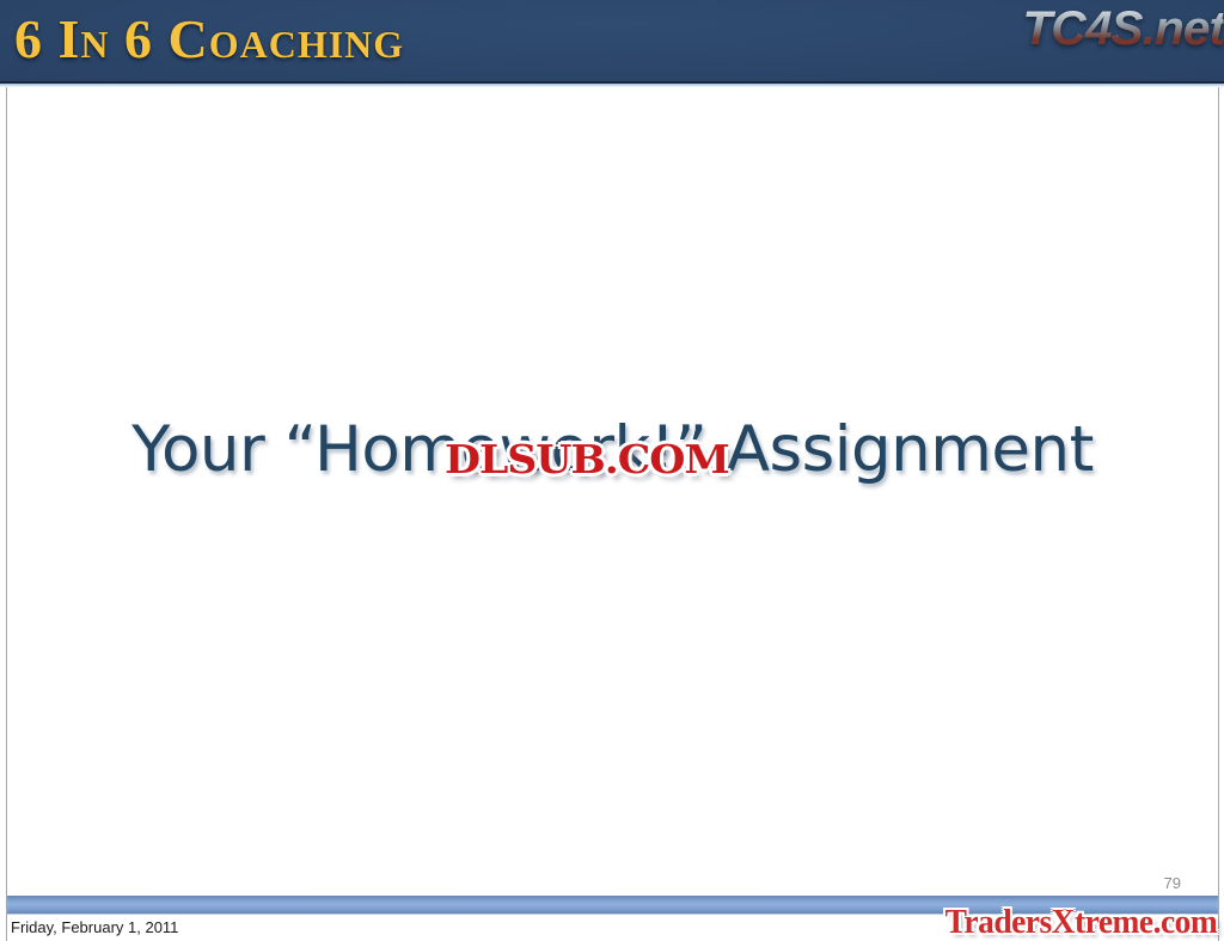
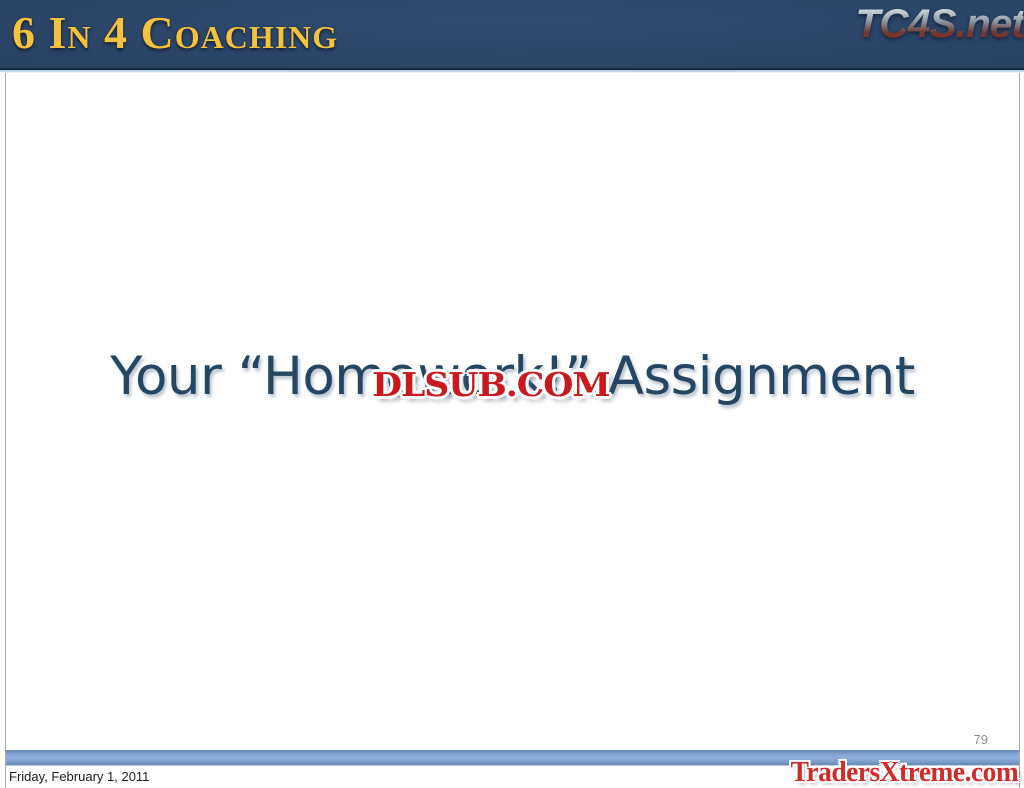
- 6 In 6 Coaching
+ 6 In 4 Coaching
  TC4S.net
  Your “Homework!” Assignment
  DLSUB.COM
  79
  Friday, February 1, 2011
  TradersXtreme.com
